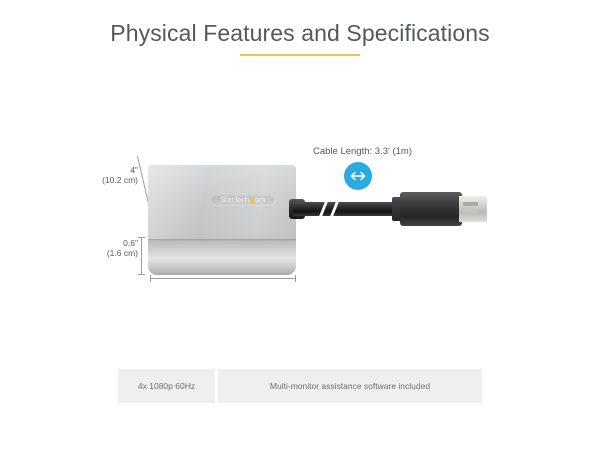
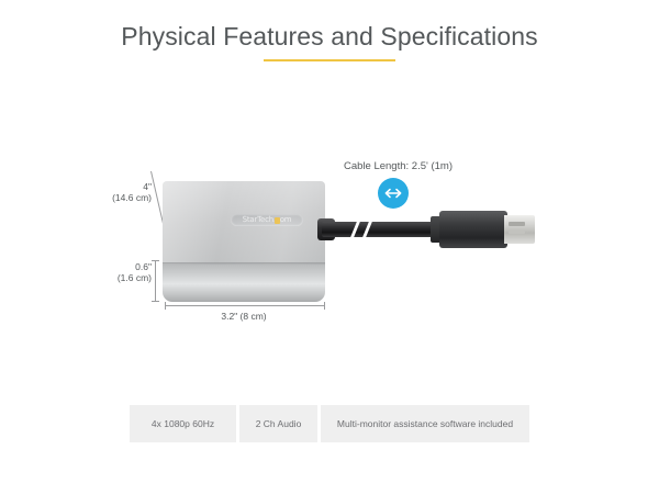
  Physical Features and Specifications
  4"
- (10.2 cm)
+ (14.6 cm)
  0.6"
  (1.6 cm)
+ 3.2" (8 cm)
- Cable Length: 3.3' (1m)
+ Cable Length: 2.5' (1m)
  4x 1080p 60Hz
+ 2 Ch Audio
  Multi-monitor assistance software included
